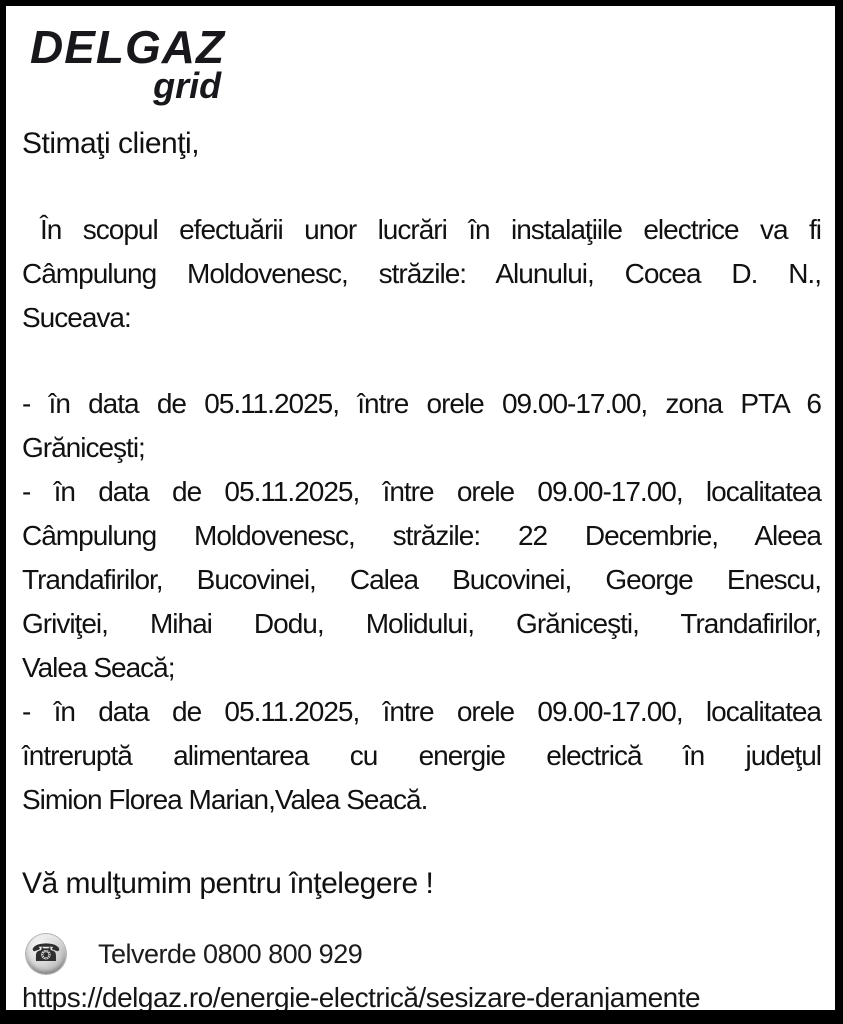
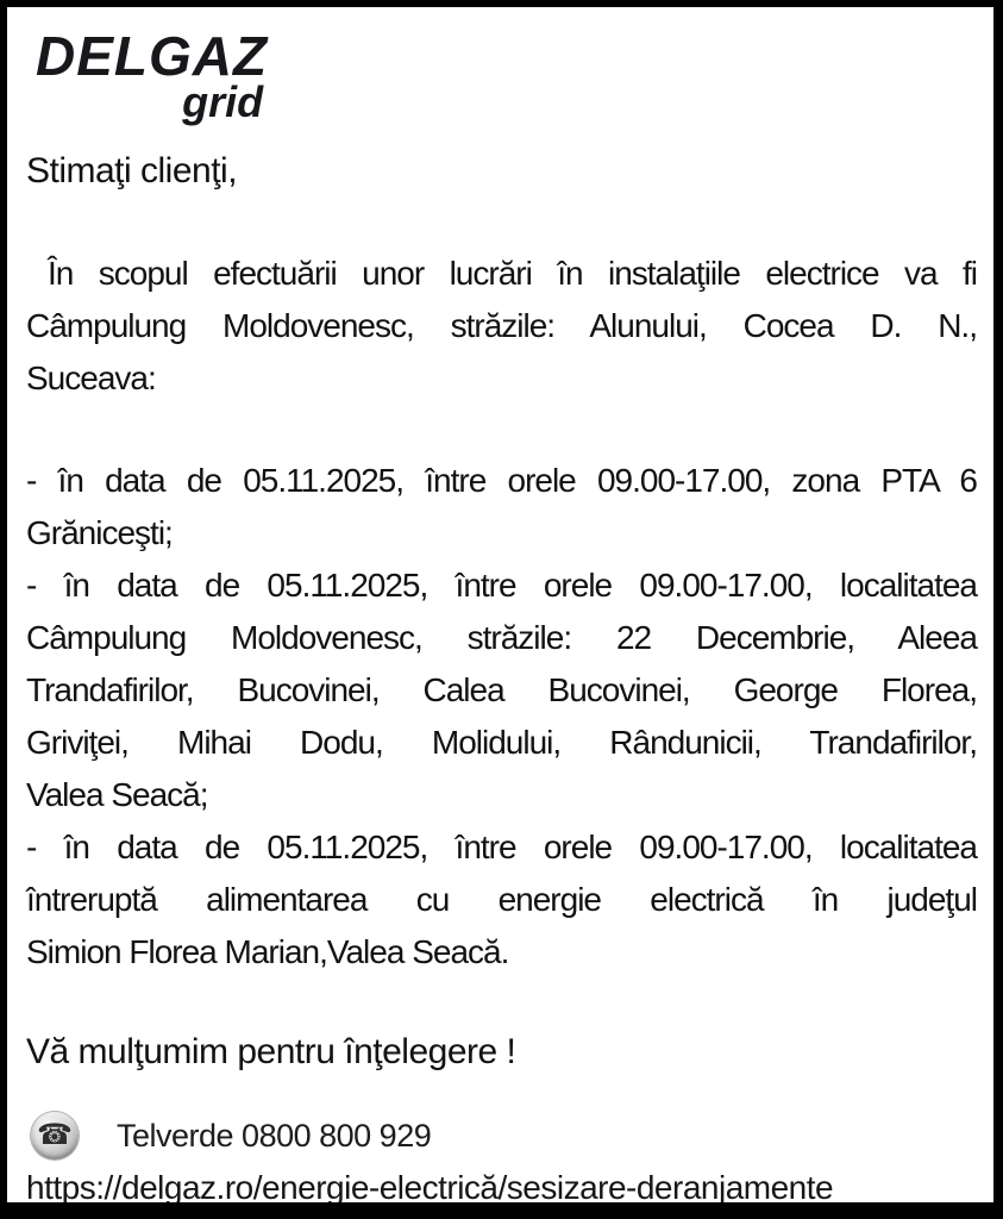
  DELGAZ
  grid
  Stimaţi clienţi,
  În scopul efectuării unor lucrări în instalaţiile electrice va fi
  Câmpulung Moldovenesc, străzile: Alunului, Cocea D. N.,
  Suceava:
  - în data de 05.11.2025, între orele 09.00-17.00, zona PTA 6
  Grăniceşti;
  - în data de 05.11.2025, între orele 09.00-17.00, localitatea
  Câmpulung Moldovenesc, străzile: 22 Decembrie, Aleea
- Trandafirilor, Bucovinei, Calea Bucovinei, George Enescu,
+ Trandafirilor, Bucovinei, Calea Bucovinei, George Florea,
- Griviţei, Mihai Dodu, Molidului, Grăniceşti, Trandafirilor,
+ Griviţei, Mihai Dodu, Molidului, Rândunicii, Trandafirilor,
  Valea Seacă;
  - în data de 05.11.2025, între orele 09.00-17.00, localitatea
  întreruptă alimentarea cu energie electrică în judeţul
  Simion Florea Marian,Valea Seacă.
  Vă mulţumim pentru înţelegere !
  Telverde 0800 800 929
  https://delgaz.ro/energie-electrică/sesizare-deranjamente
